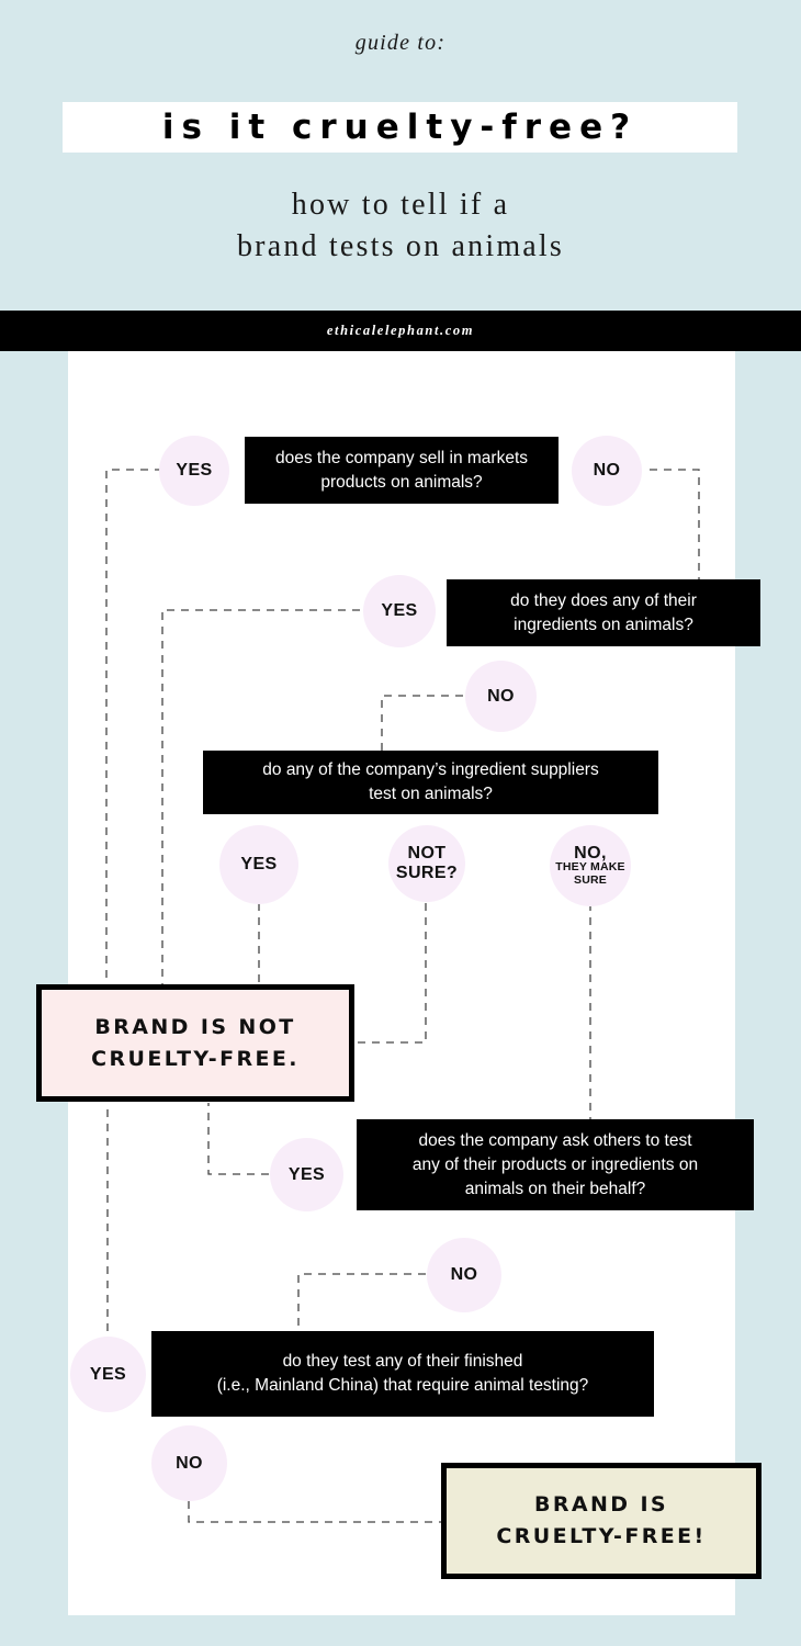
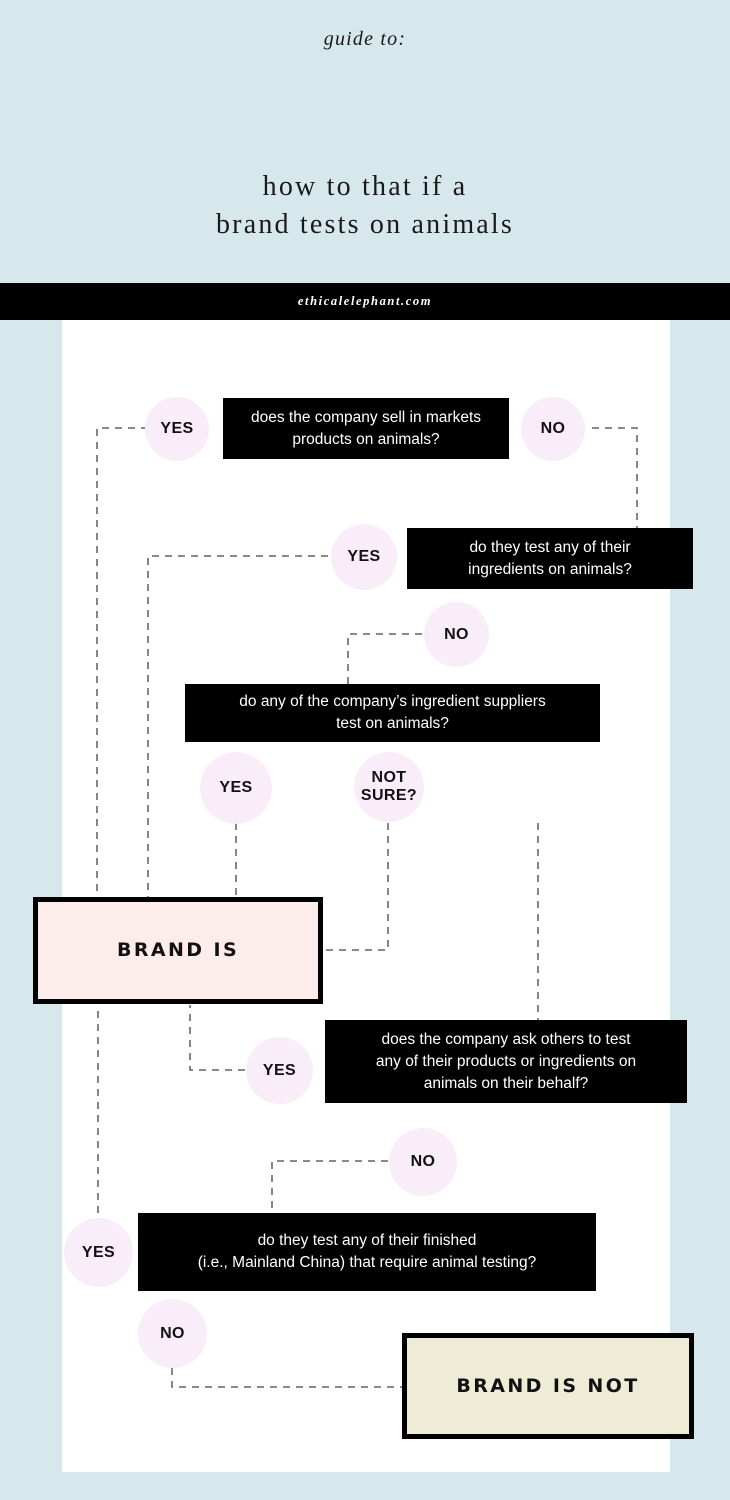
  guide to:
- is it cruelty-free?
- how to tell if a
+ how to that if a
  brand tests on animals
  ethicalelephant.com
  does the company sell in markets
  products on animals?
  YES
  NO
- do they does any of their
+ do they test any of their
  ingredients on animals?
  YES
  NO
  do any of the company’s ingredient suppliers
  test on animals?
  YES
  NOT
  SURE?
- NO,
- THEY MAKE SURE
- BRAND IS NOT
+ BRAND IS
- CRUELTY-FREE.
  does the company ask others to test
  any of their products or ingredients on
  animals on their behalf?
  YES
  NO
  do they test any of their finished
  (i.e., Mainland China) that require animal testing?
  YES
  NO
- BRAND IS
+ BRAND IS NOT
- CRUELTY-FREE!
